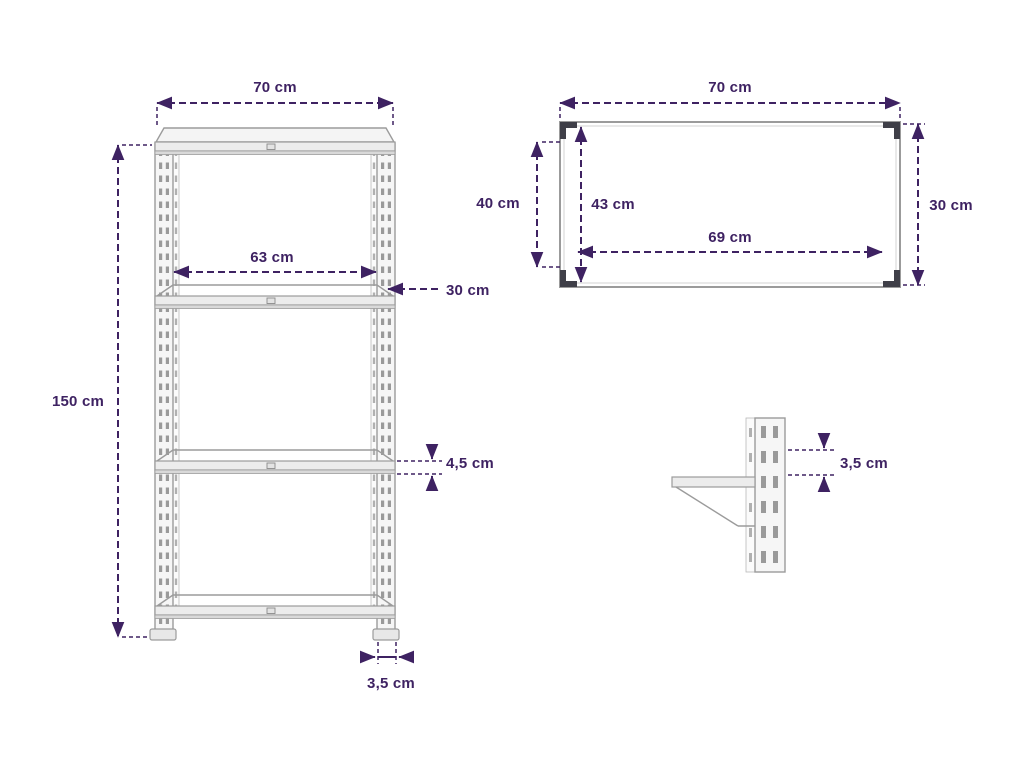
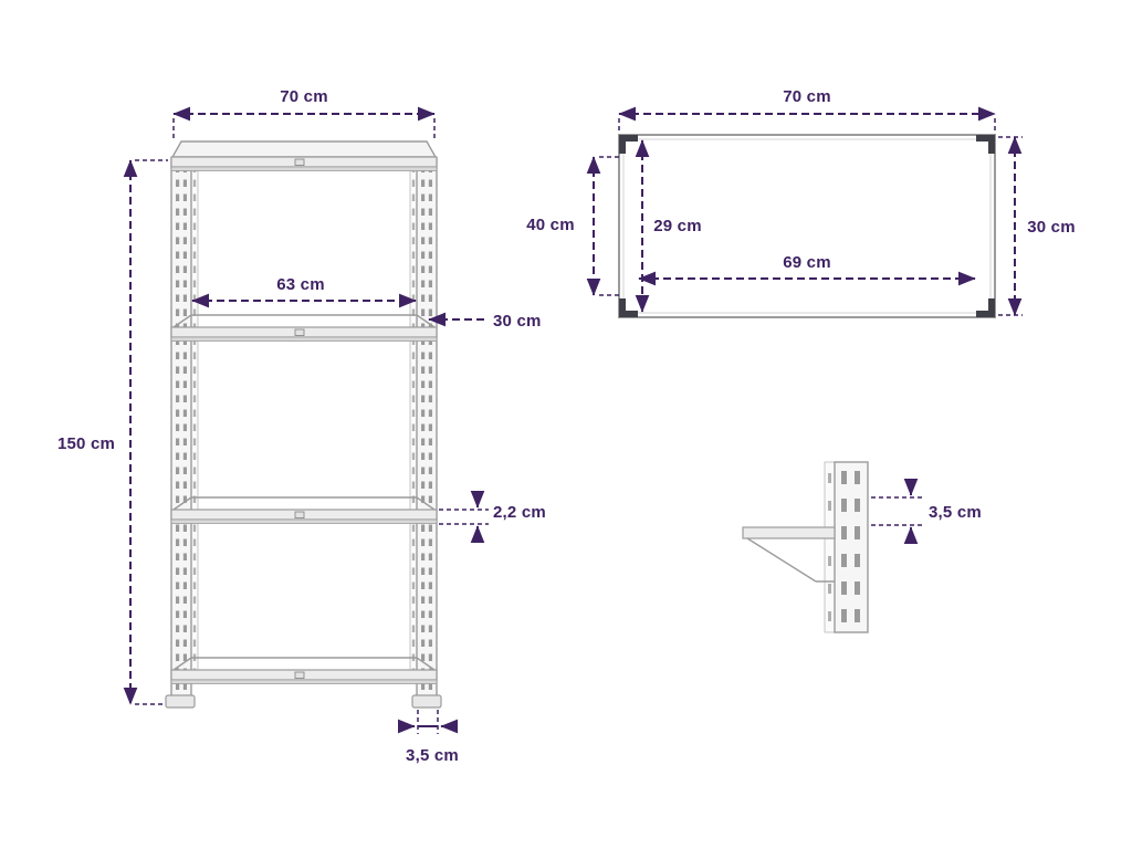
  70 cm
  150 cm
  63 cm
  30 cm
- 4,5 cm
+ 2,2 cm
  3,5 cm
  70 cm
  40 cm
- 43 cm
+ 29 cm
  69 cm
  30 cm
  3,5 cm
